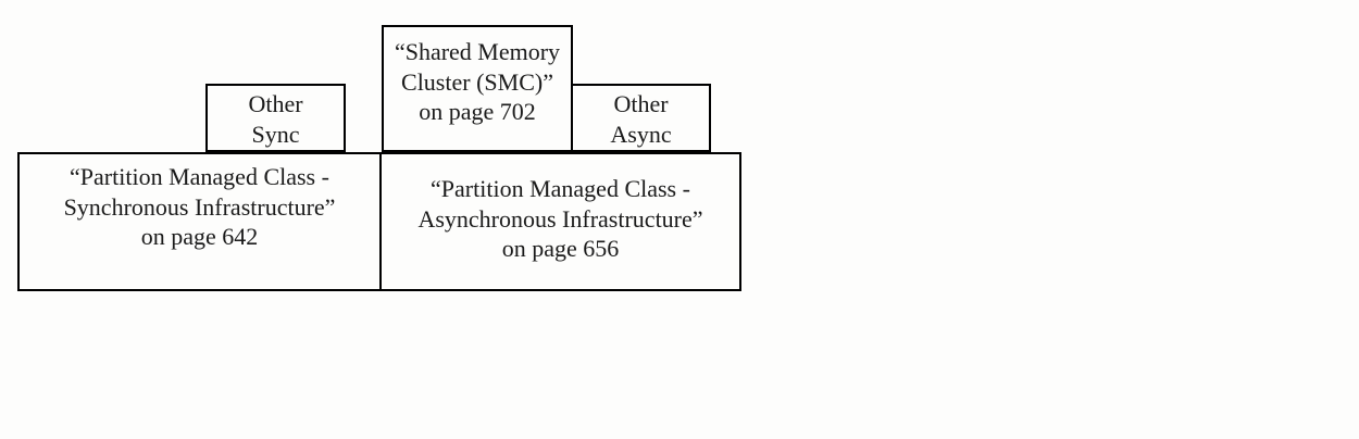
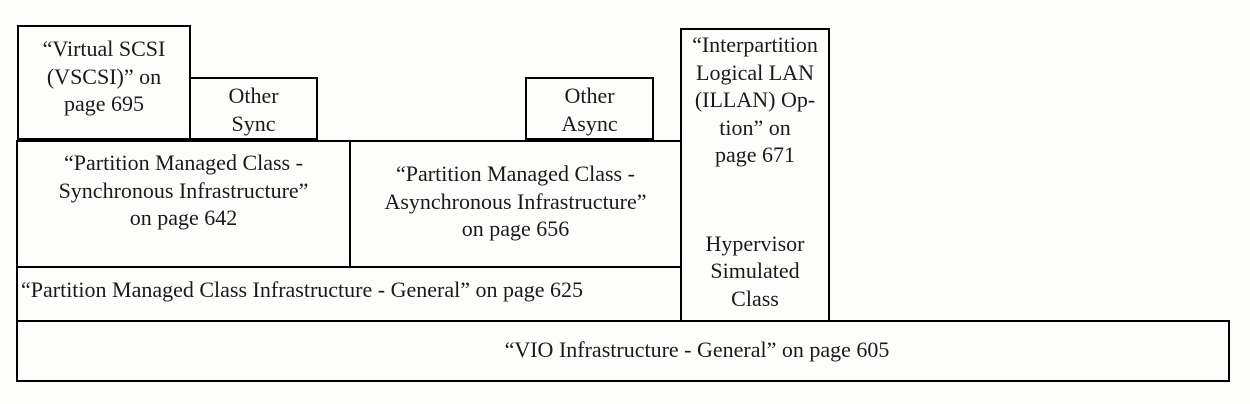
+ “Virtual SCSI
+ (VSCSI)” on
+ page 695
  Other
  Sync
- “Shared Memory
- Cluster (SMC)”
- on page 702
  Other
  Async
+ “Interpartition
+ Logical LAN
+ (ILLAN) Op-
+ tion” on
+ page 671
+ Hypervisor
+ Simulated
+ Class
  “Partition Managed Class -
  Synchronous Infrastructure”
  on page 642
  “Partition Managed Class -
  Asynchronous Infrastructure”
  on page 656
+ “Partition Managed Class Infrastructure - General” on page 625
+ “VIO Infrastructure - General” on page 605
